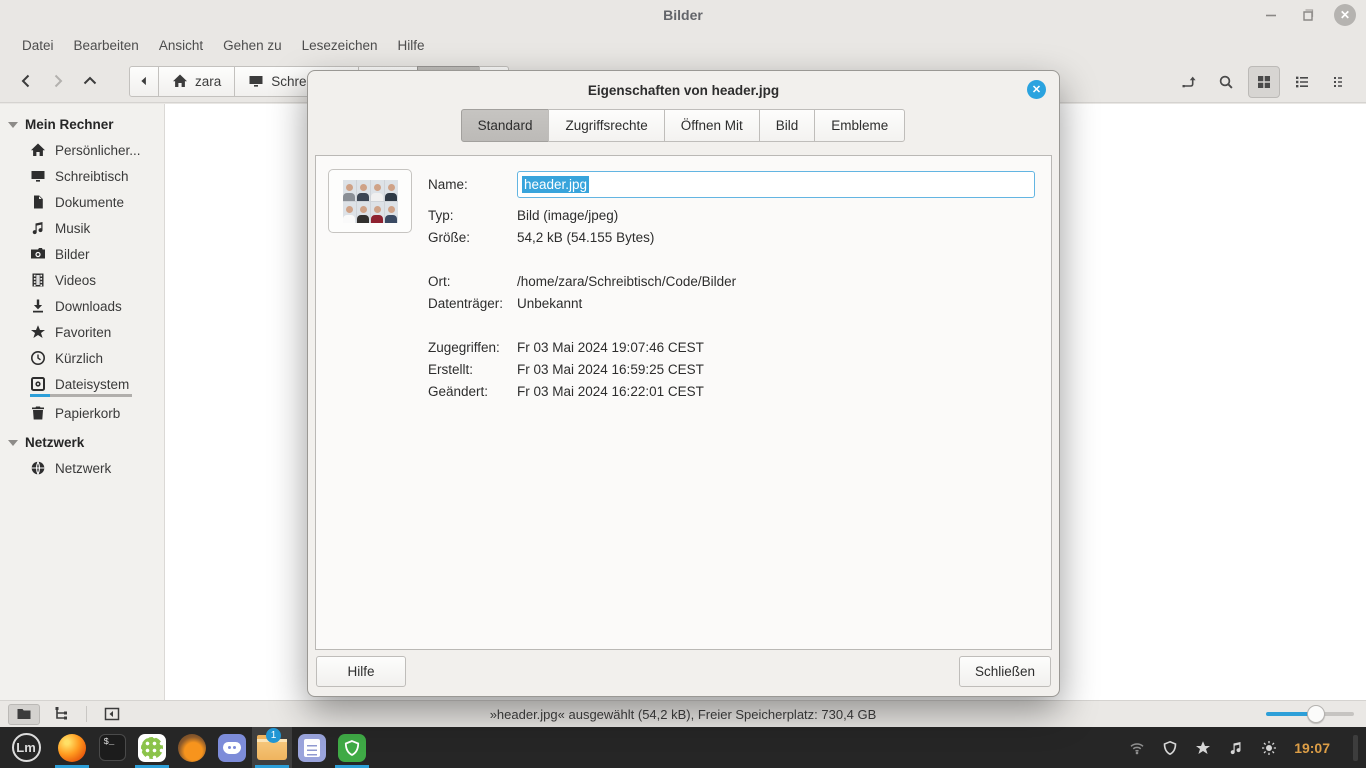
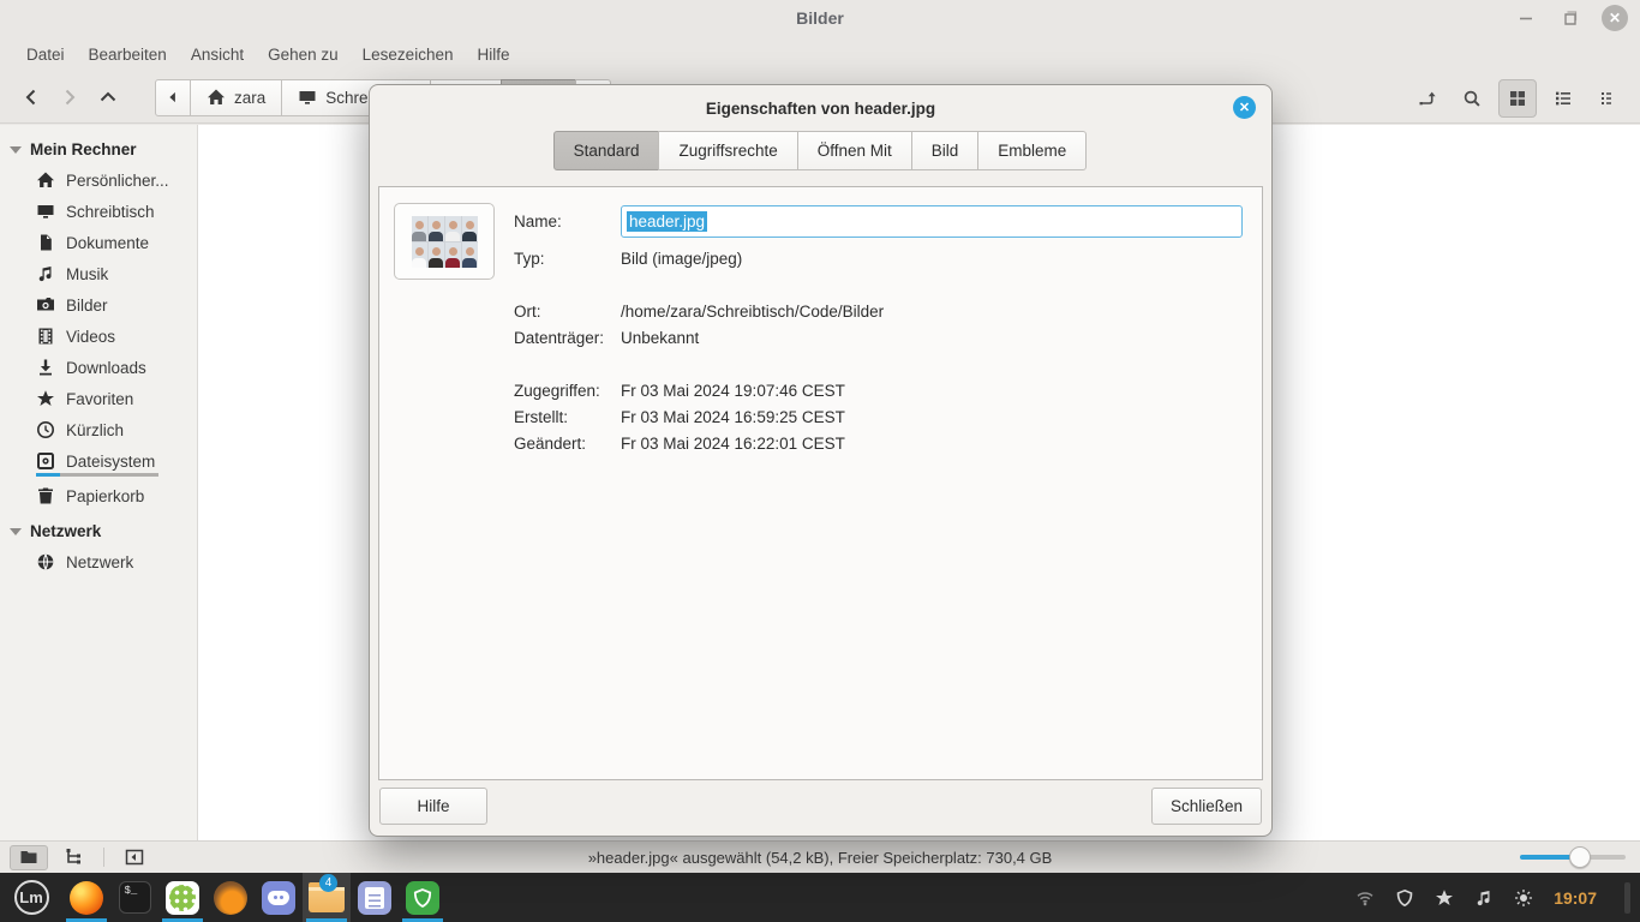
  Bilder
  ✕
  Datei
  Bearbeiten
  Ansicht
  Gehen zu
  Lesezeichen
  Hilfe
  zara
  Mein Rechner
  Persönlicher...
  Schreibtisch
  Dokumente
  Musik
  Bilder
  Videos
  Downloads
  Favoriten
  Kürzlich
  Dateisystem
  Papierkorb
  Netzwerk
  Netzwerk
  »header.jpg« ausgewählt (54,2 kB), Freier Speicherplatz: 730,4 GB
  Eigenschaften von header.jpg
  ✕
  Standard
  Zugriffsrechte
  Öffnen Mit
  Bild
  Embleme
  Name:
  header.jpg
  Typ:
  Bild (image/jpeg)
- Größe:
- 54,2 kB (54.155 Bytes)
  Ort:
  /home/zara/Schreibtisch/Code/Bilder
  Datenträger:
  Unbekannt
  Zugegriffen:
  Fr 03 Mai 2024 19:07:46 CEST
  Erstellt:
  Fr 03 Mai 2024 16:59:25 CEST
  Geändert:
  Fr 03 Mai 2024 16:22:01 CEST
  Hilfe
  Schließen
  Lm
  $_
- 1
+ 4
  19:07
